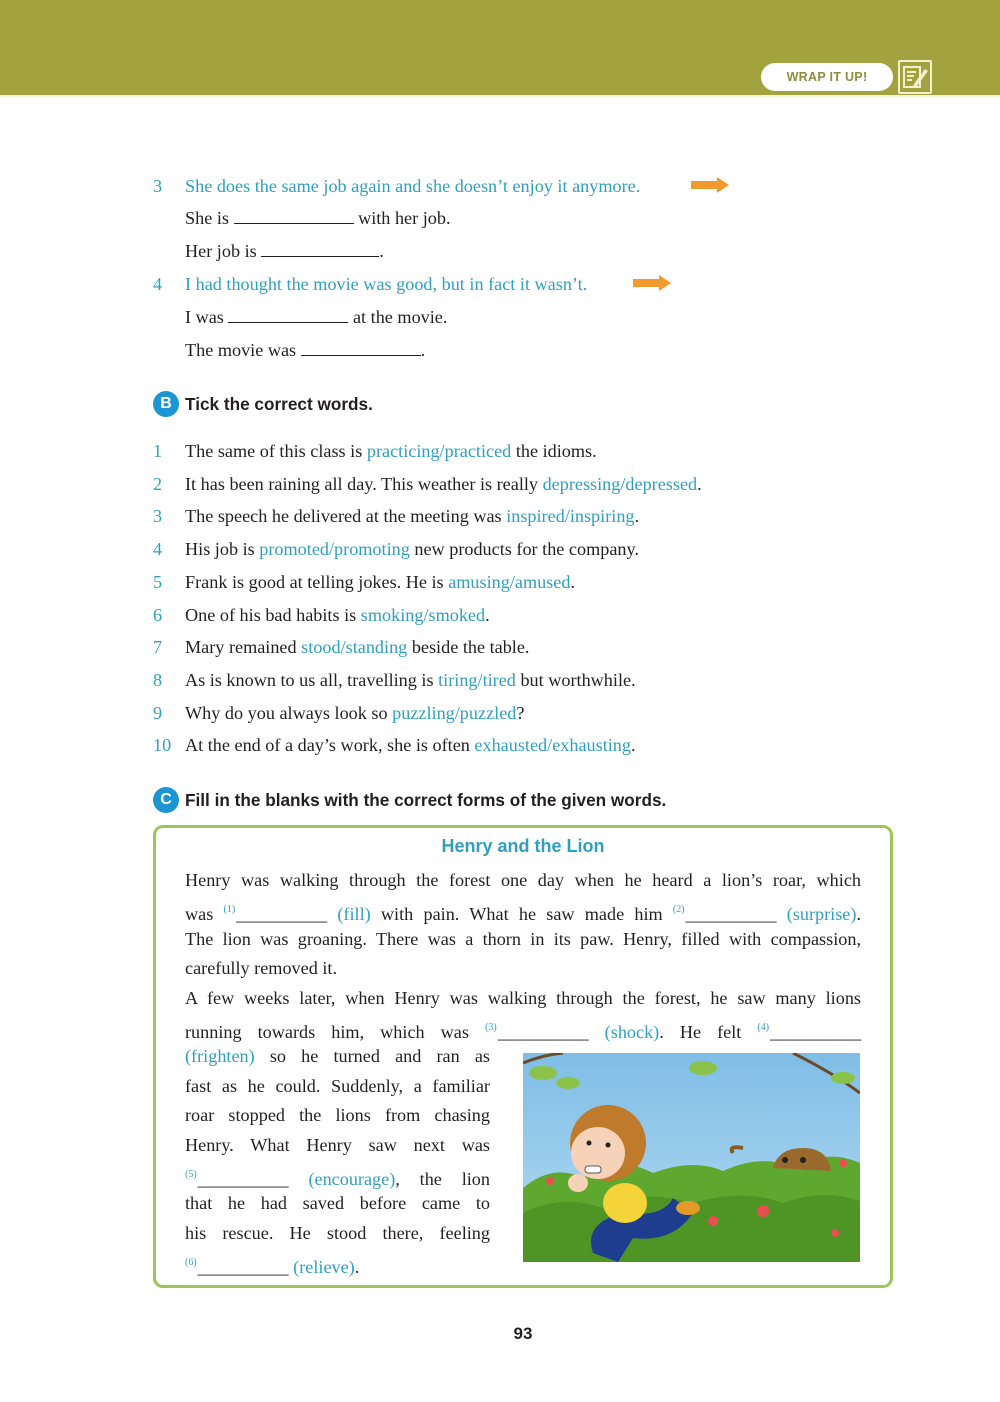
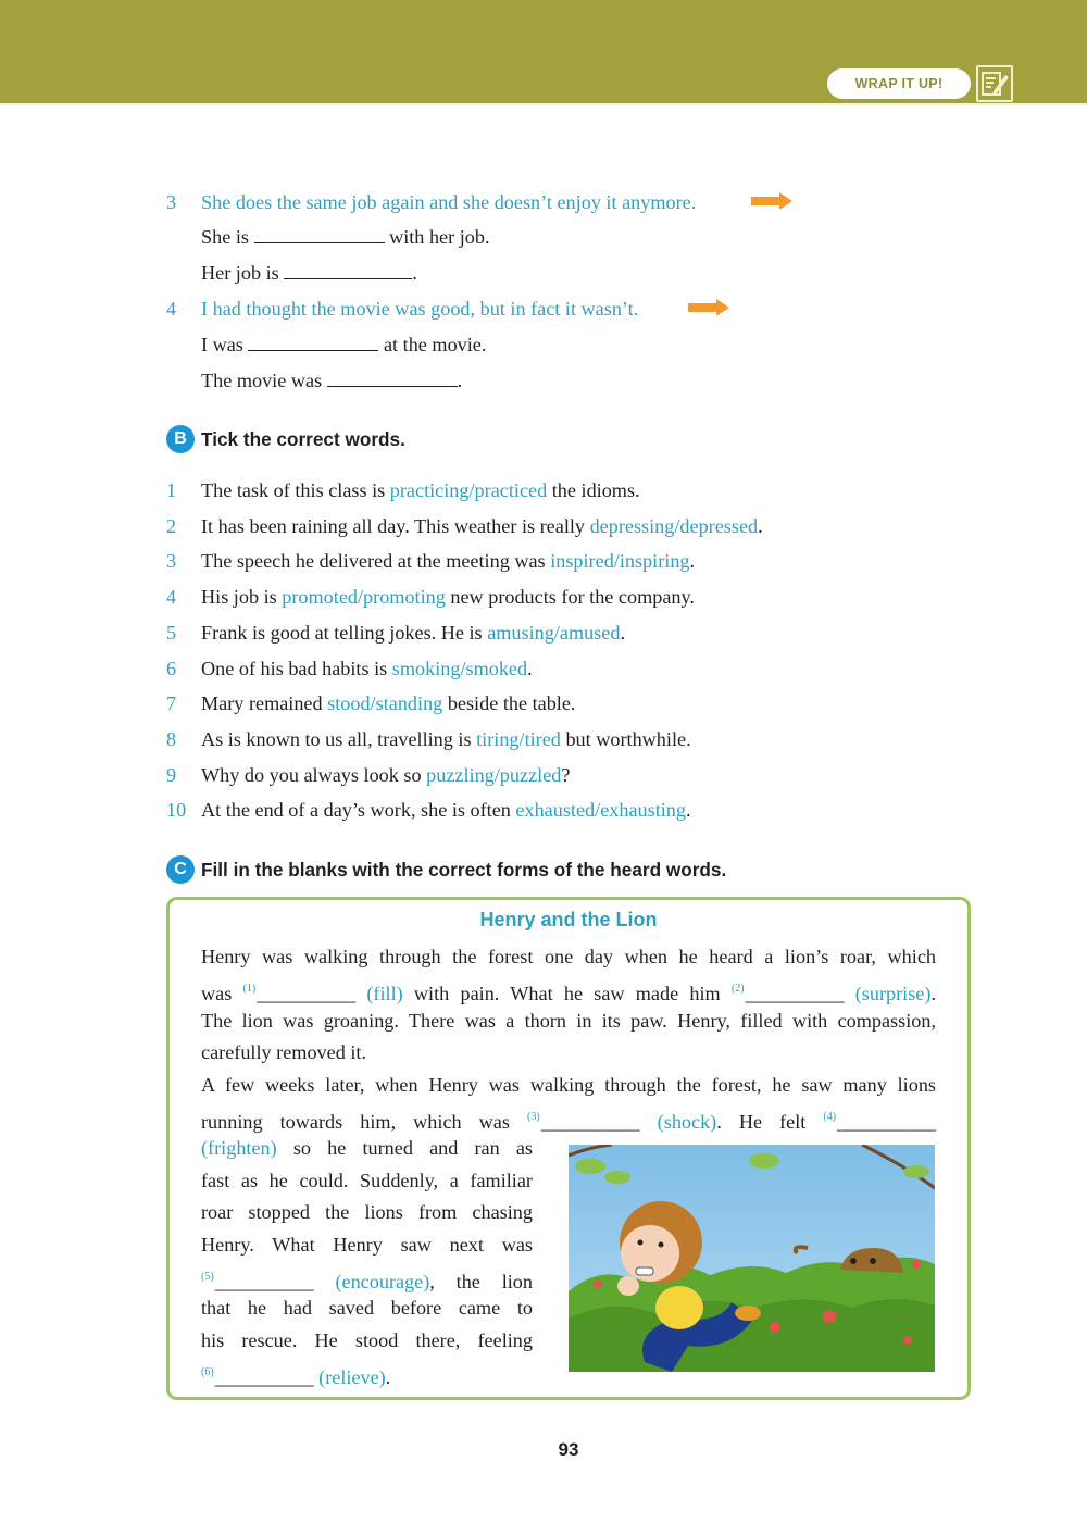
  WRAP IT UP!
  3
  She does the same job again and she doesn’t enjoy it anymore.
  She is with her job.
  Her job is .
  4
  I had thought the movie was good, but in fact it wasn’t.
  I was at the movie.
  The movie was .
  B
  Tick the correct words.
  1
- The same of this class is practicing/practiced the idioms.
+ The task of this class is practicing/practiced the idioms.
  2
  It has been raining all day. This weather is really depressing/depressed.
  3
  The speech he delivered at the meeting was inspired/inspiring.
  4
  His job is promoted/promoting new products for the company.
  5
  Frank is good at telling jokes. He is amusing/amused.
  6
  One of his bad habits is smoking/smoked.
  7
  Mary remained stood/standing beside the table.
  8
  As is known to us all, travelling is tiring/tired but worthwhile.
  9
  Why do you always look so puzzling/puzzled?
  10
  At the end of a day’s work, she is often exhausted/exhausting.
  C
- Fill in the blanks with the correct forms of the given words.
+ Fill in the blanks with the correct forms of the heard words.
  Henry and the Lion
  Henry was walking through the forest one day when he heard a lion’s roar, which
  was (1)__________ (fill) with pain. What he saw made him (2)__________ (surprise).
  The lion was groaning. There was a thorn in its paw. Henry, filled with compassion,
  carefully removed it.
  A few weeks later, when Henry was walking through the forest, he saw many lions
  running towards him, which was (3)__________ (shock). He felt (4)__________
  (frighten) so he turned and ran as
  fast as he could. Suddenly, a familiar
  roar stopped the lions from chasing
  Henry. What Henry saw next was
  (5)__________ (encourage), the lion
  that he had saved before came to
  his rescue. He stood there, feeling
  (6)__________ (relieve).
  93
